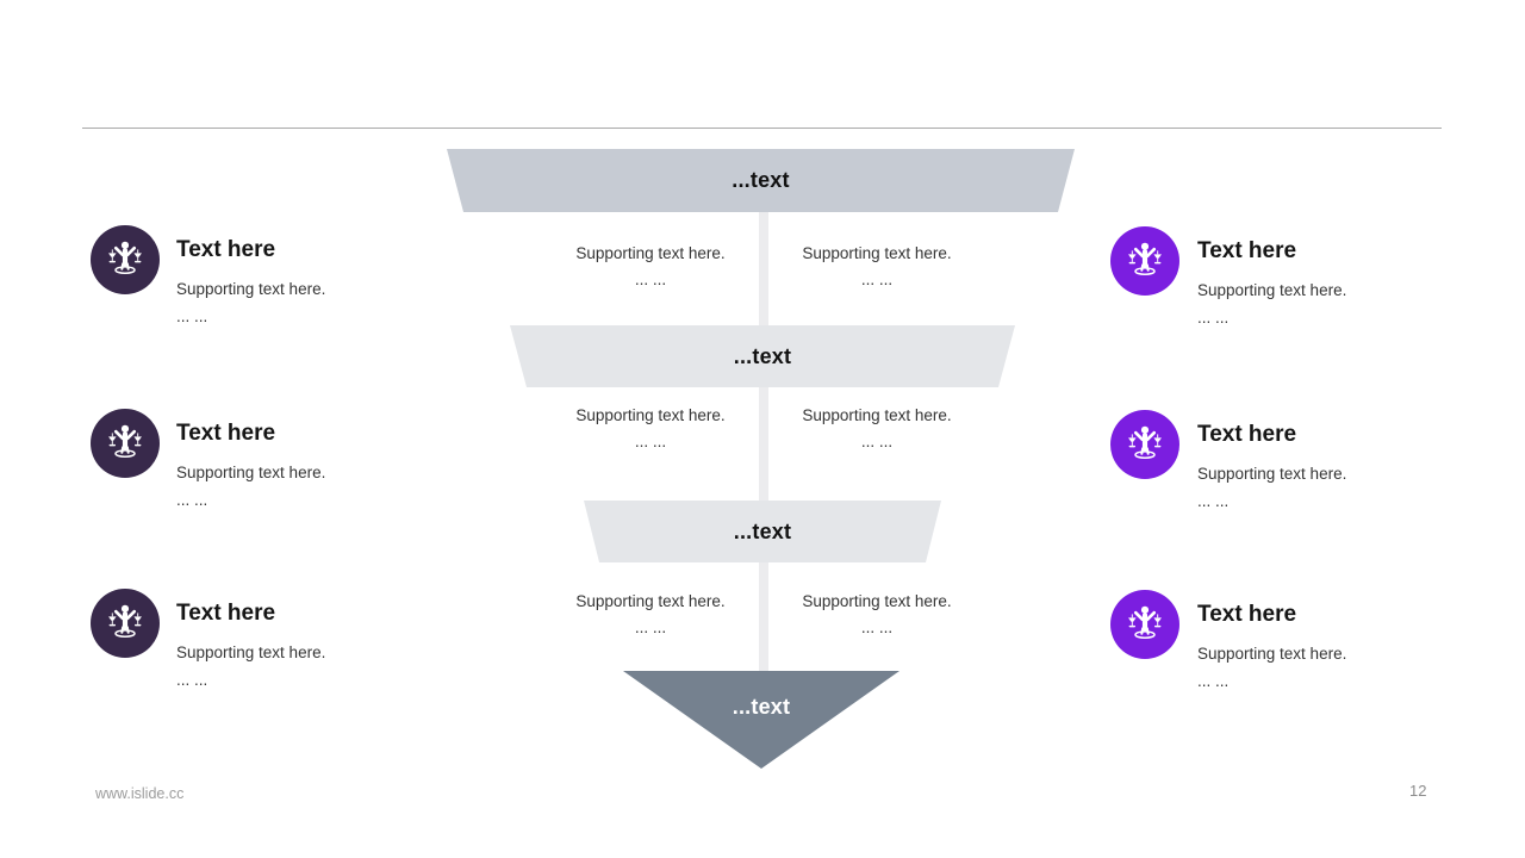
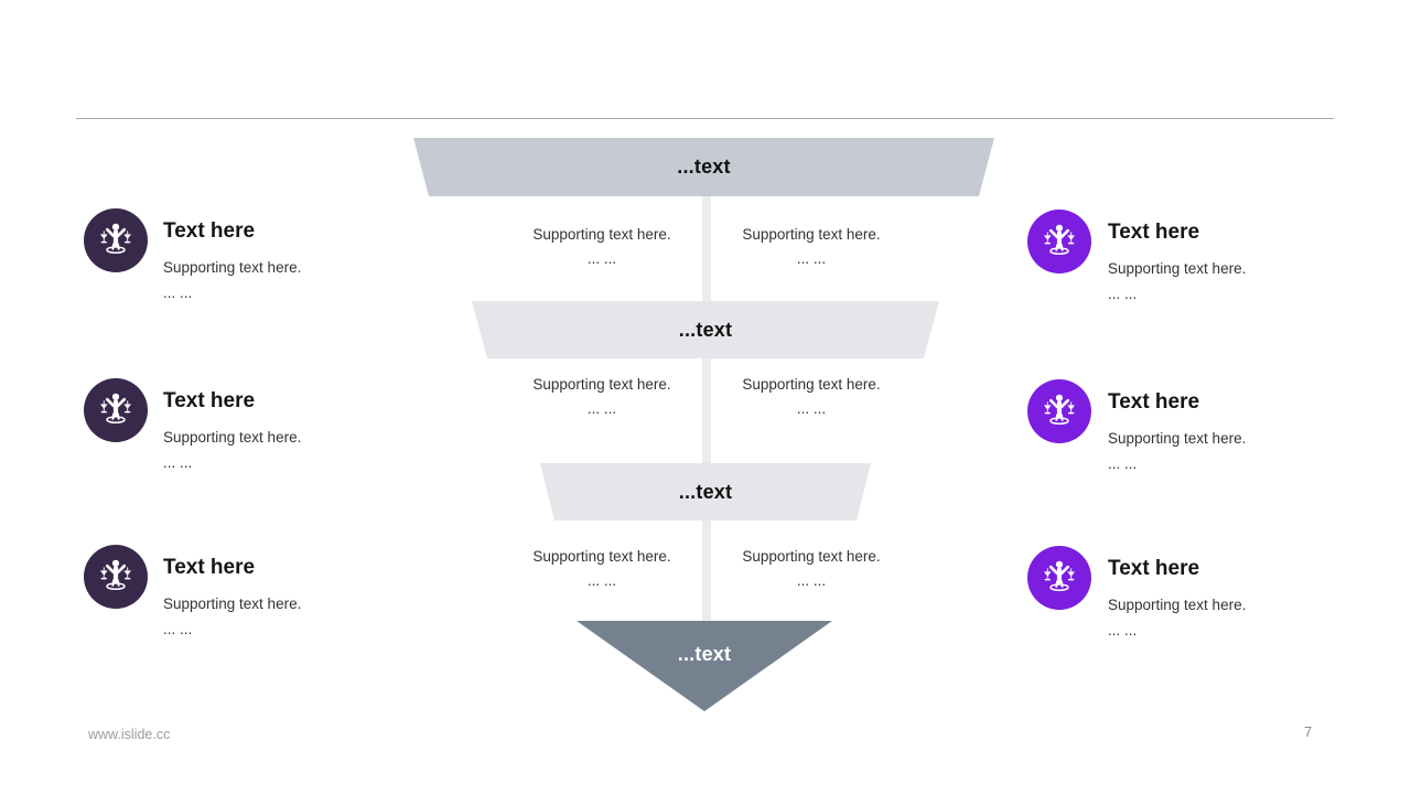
  ...text
  ...text
  ...text
  ...text
  Supporting text here.
  ... ...
  Supporting text here.
  ... ...
  Supporting text here.
  ... ...
  Supporting text here.
  ... ...
  Supporting text here.
  ... ...
  Supporting text here.
  ... ...
  Text here
  Supporting text here.
  ... ...
  Text here
  Supporting text here.
  ... ...
  Text here
  Supporting text here.
  ... ...
  Text here
  Supporting text here.
  ... ...
  Text here
  Supporting text here.
  ... ...
  Text here
  Supporting text here.
  ... ...
  www.islide.cc
- 12
+ 7
